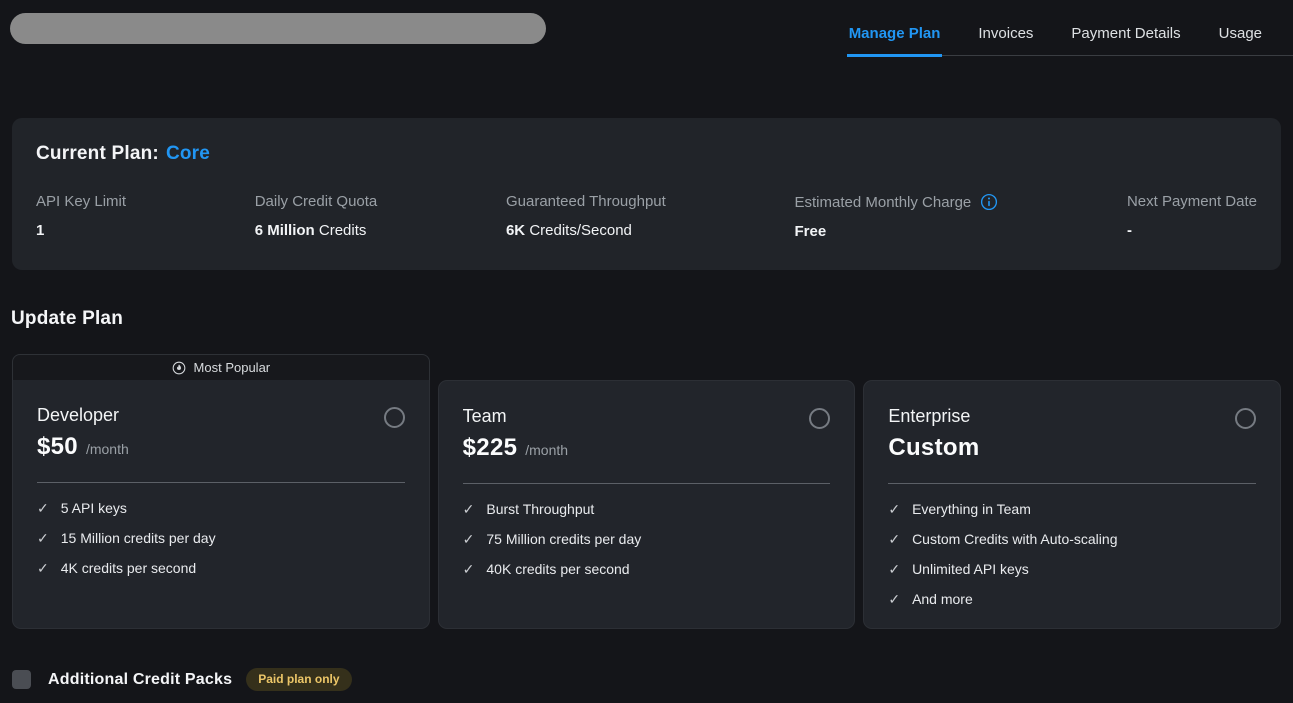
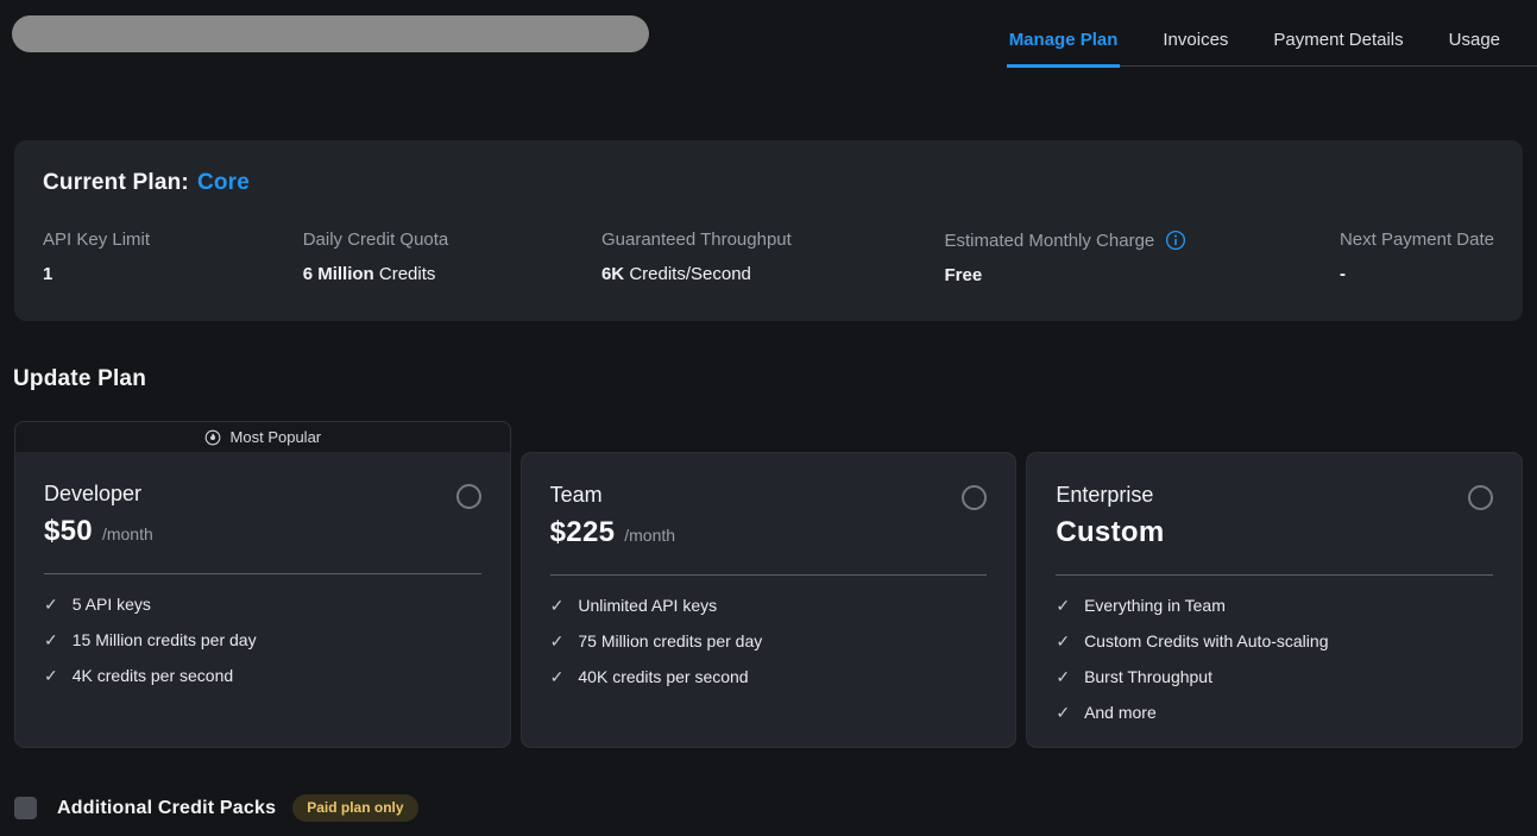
  Manage Plan
  Invoices
  Payment Details
  Usage
  Current Plan: Core
  API Key Limit
  1
  Daily Credit Quota
  6 Million Credits
  Guaranteed Throughput
  6K Credits/Second
  Estimated Monthly Charge
  Free
  Next Payment Date
  -
  Update Plan
  Most Popular
  Developer
  $50
  /month
  ✓
  5 API keys
  ✓
  15 Million credits per day
  ✓
  4K credits per second
  Team
  $225
  /month
  ✓
- Burst Throughput
+ Unlimited API keys
  ✓
  75 Million credits per day
  ✓
  40K credits per second
  Enterprise
  Custom
  ✓
  Everything in Team
  ✓
  Custom Credits with Auto-scaling
  ✓
- Unlimited API keys
+ Burst Throughput
  ✓
  And more
  Additional Credit Packs
  Paid plan only
